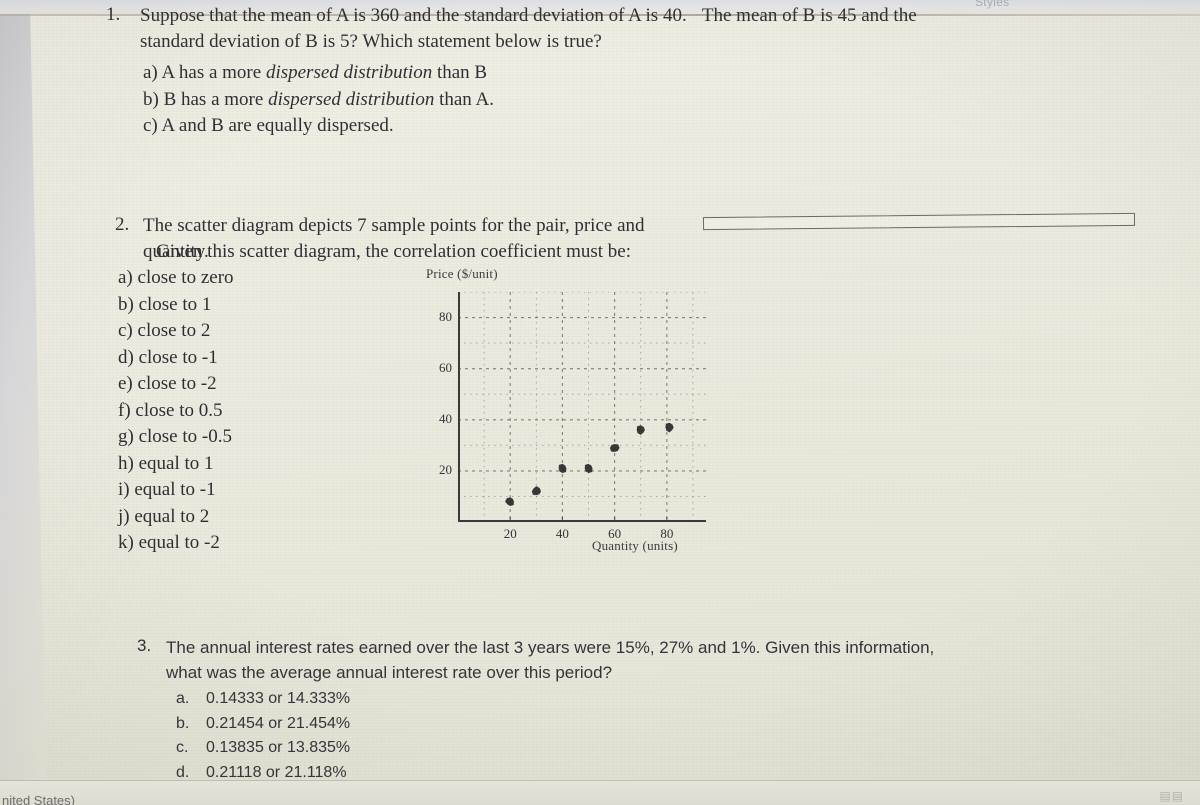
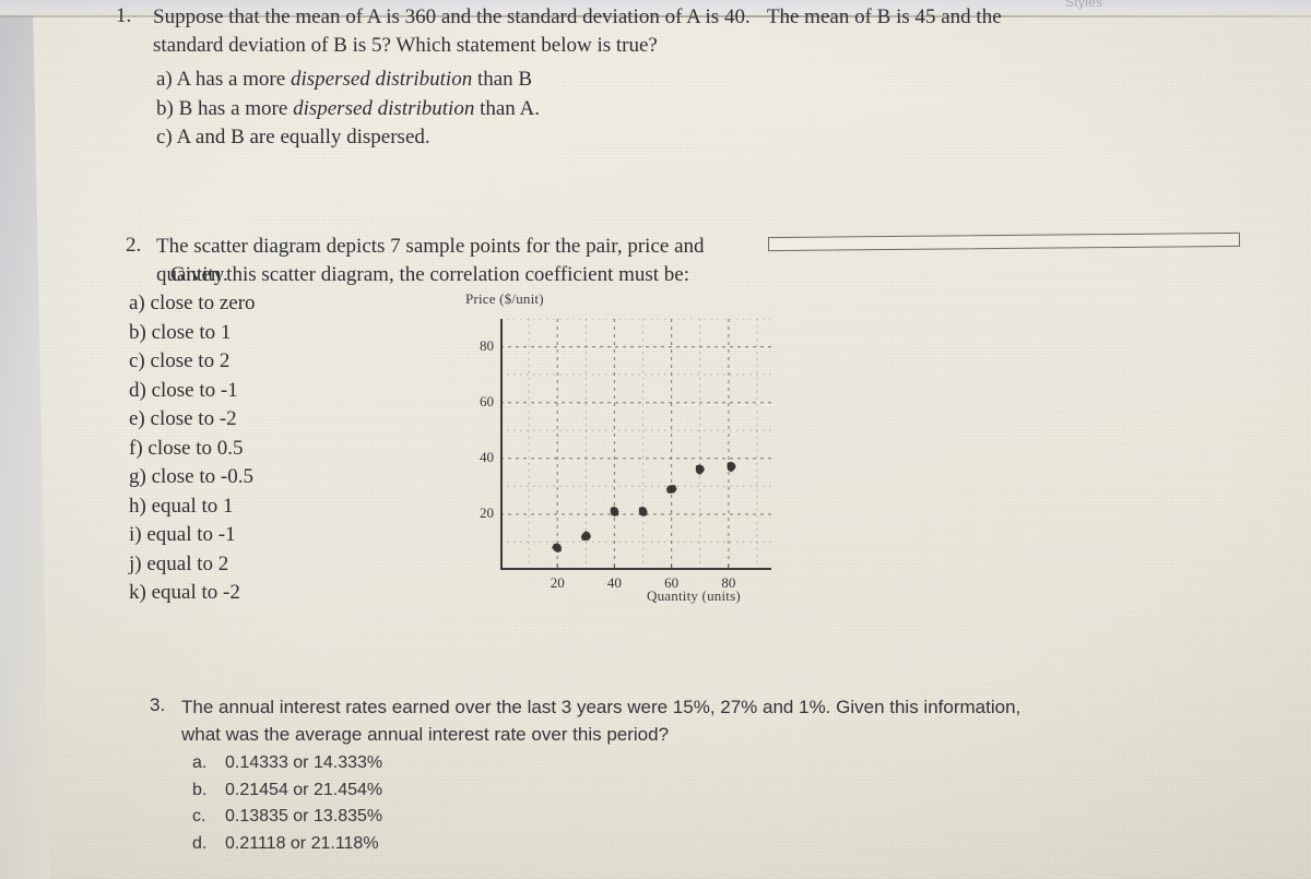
- nited States)
- ▤▤
